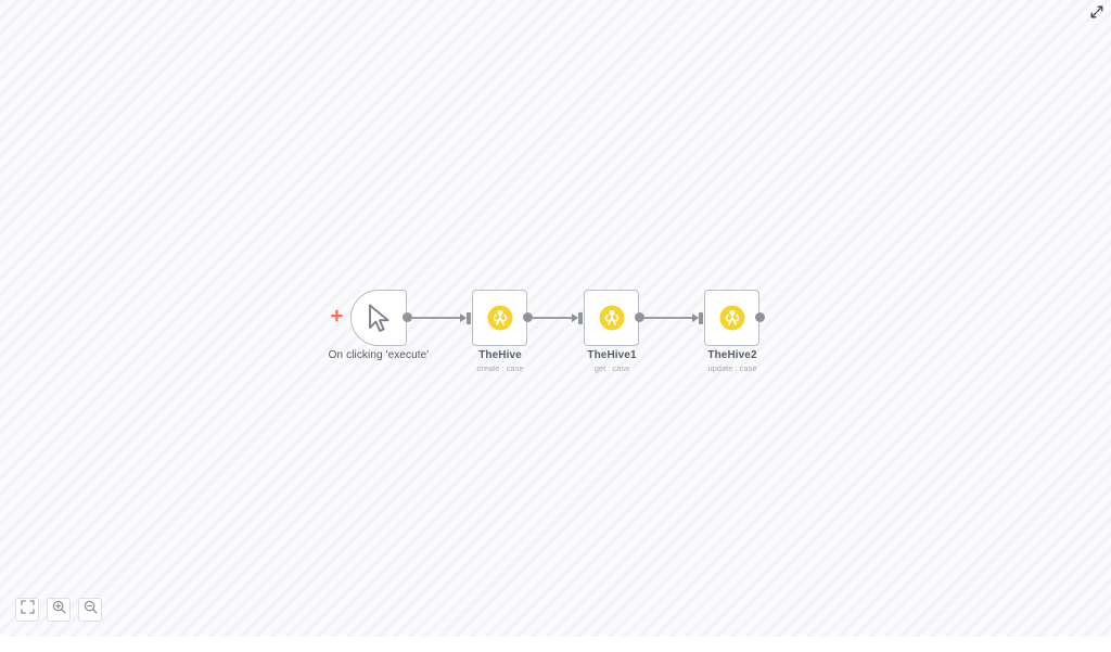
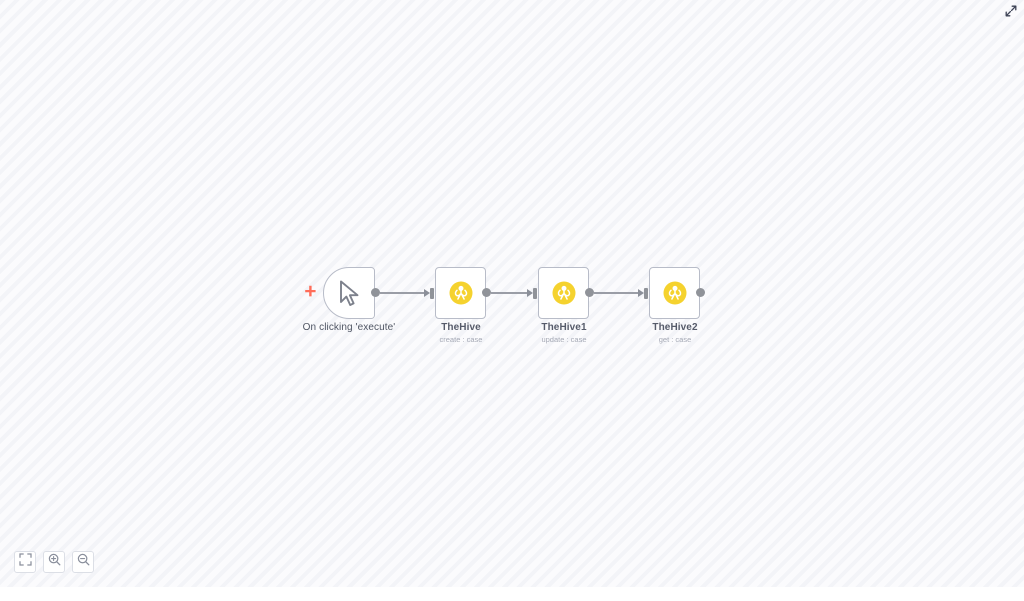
  On clicking 'execute'
  TheHive
  create : case
  TheHive1
- get : case
+ update : case
  TheHive2
- update : case
+ get : case
